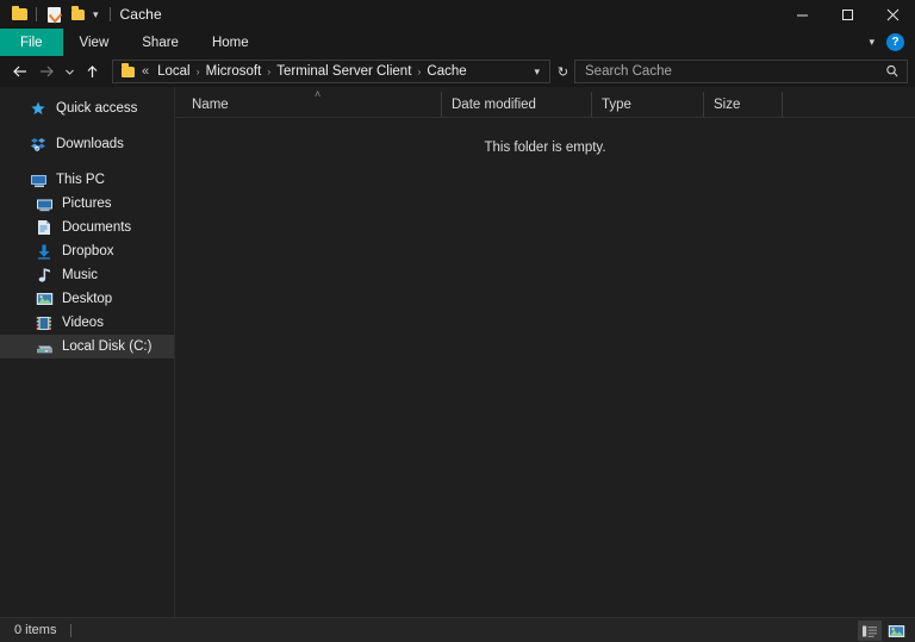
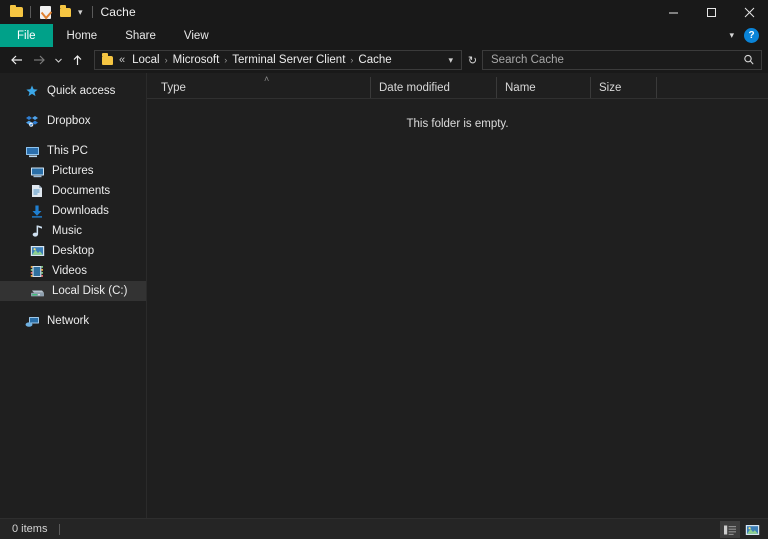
  ▾
  Cache
  File
- View
+ Home
  Share
- Home
+ View
  ▾
  ?
  «
  Local
  ›
  Microsoft
  ›
  Terminal Server Client
  ›
  Cache
  ▾
  ↻
  Search Cache
  Quick access
- Downloads
+ Dropbox
  This PC
  Pictures
  Documents
- Dropbox
+ Downloads
  Music
  Desktop
  Videos
  Local Disk (C:)
+ Network
- Name
+ Type
  ˄
  Date modified
- Type
+ Name
  Size
  This folder is empty.
  0 items
